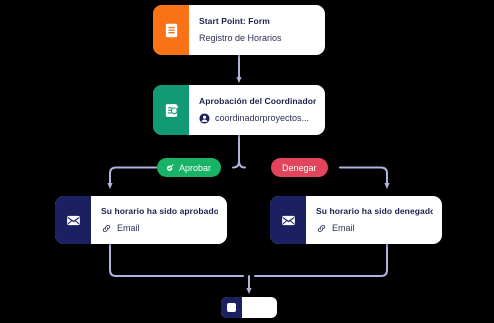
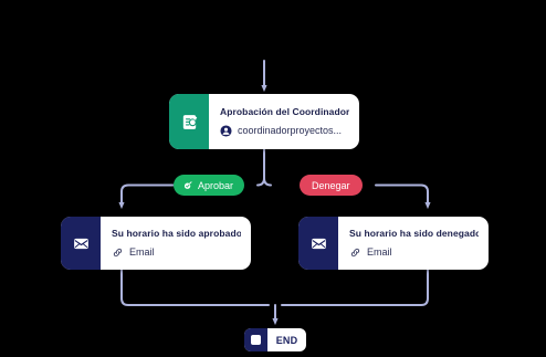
- Start Point: Form
- Registro de Horarios
  Aprobación del Coordinador
  coordinadorproyectos...
  Aprobar
  Denegar
  Su horario ha sido aprobado
  Email
  Su horario ha sido denegado
  Email
+ END
